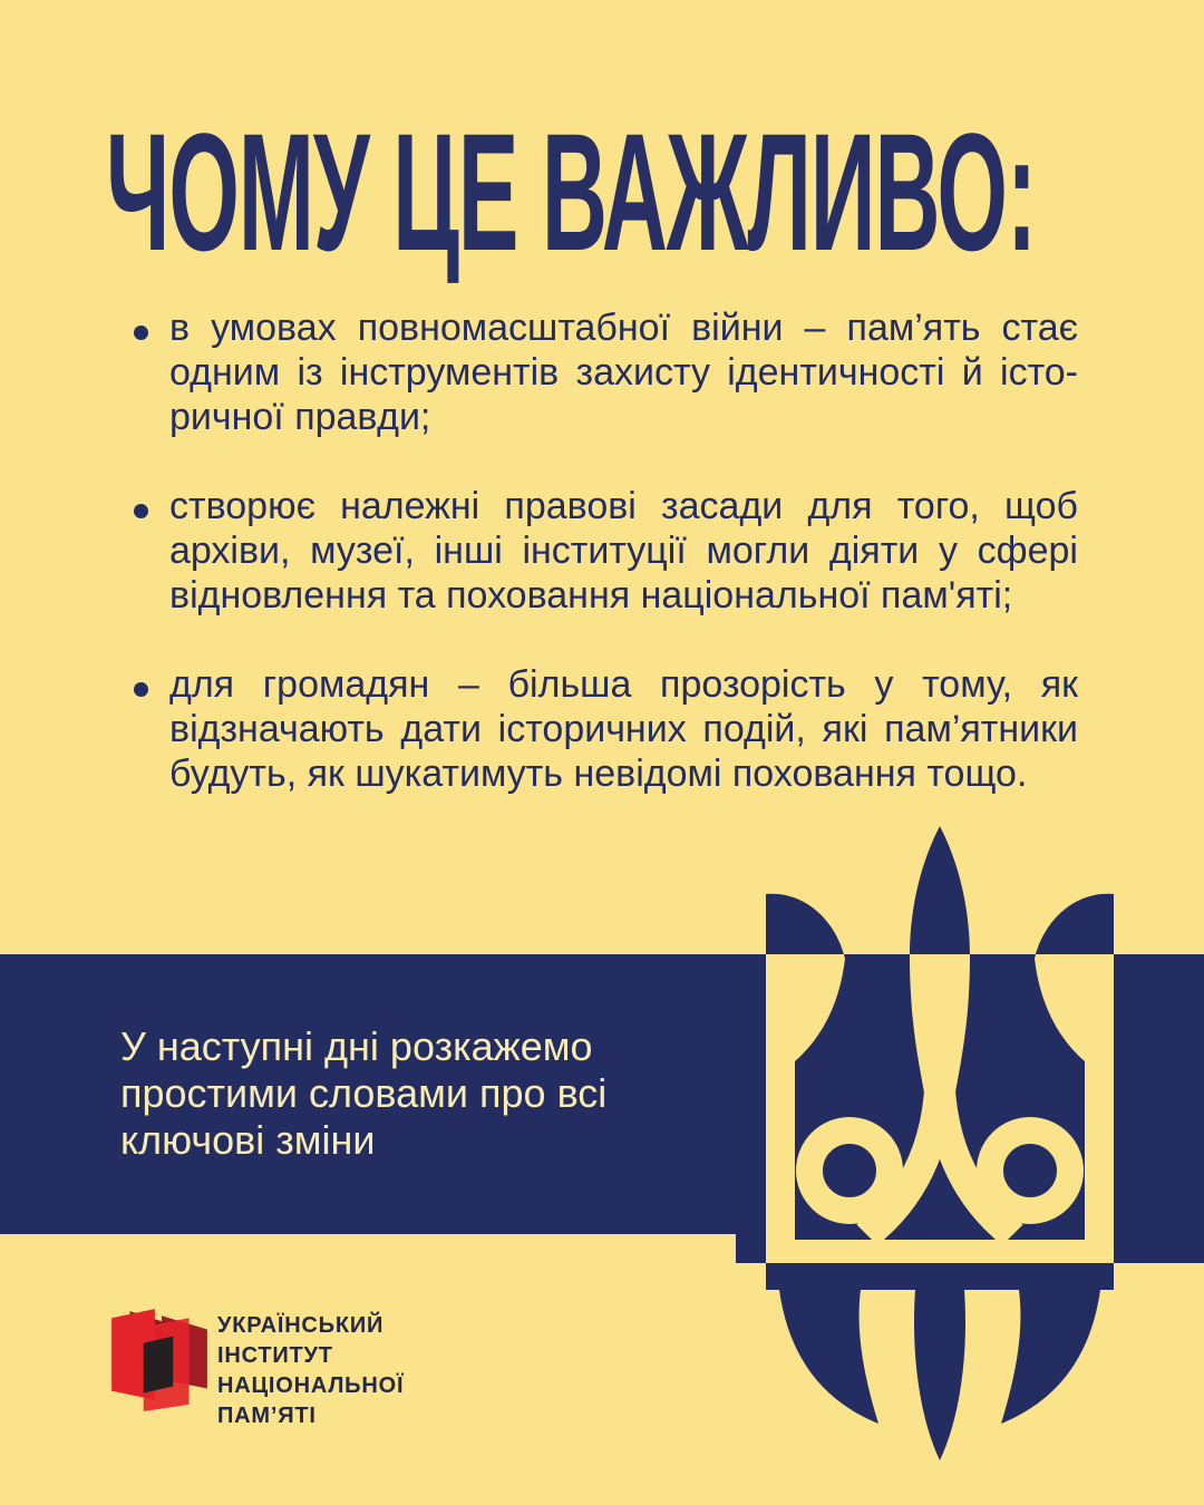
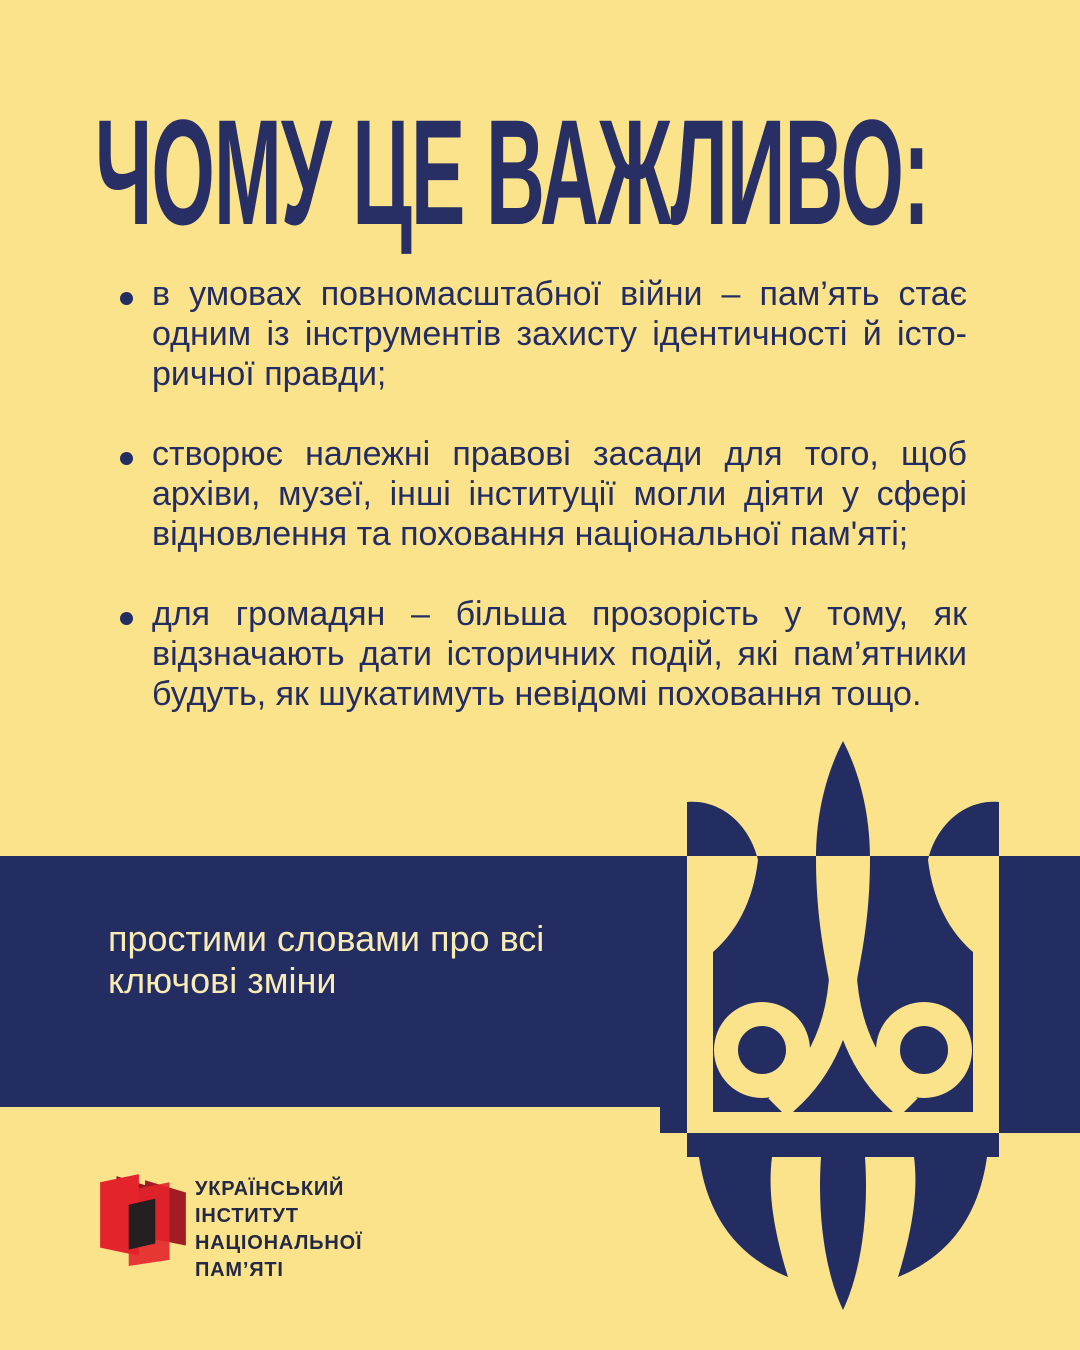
  ЧОМУ ЦЕ ВАЖЛИВО:
  в умовах повномасштабної війни – пам’ять стає
  одним із інструментів захисту ідентичності й істо-
  ричної правди;
  створює належні правові засади для того, щоб
  архіви, музеї, інші інституції могли діяти у сфері
  відновлення та поховання національної пам'яті;
  для громадян – більша прозорість у тому, як
  відзначають дати історичних подій, які пам’ятники
  будуть, як шукатимуть невідомі поховання тощо.
- У наступні дні розкажемо
  простими словами про всі
  ключові зміни
  УКРАЇНСЬКИЙ
  ІНСТИТУТ
  НАЦІОНАЛЬНОЇ
  ПАМ’ЯТІ
